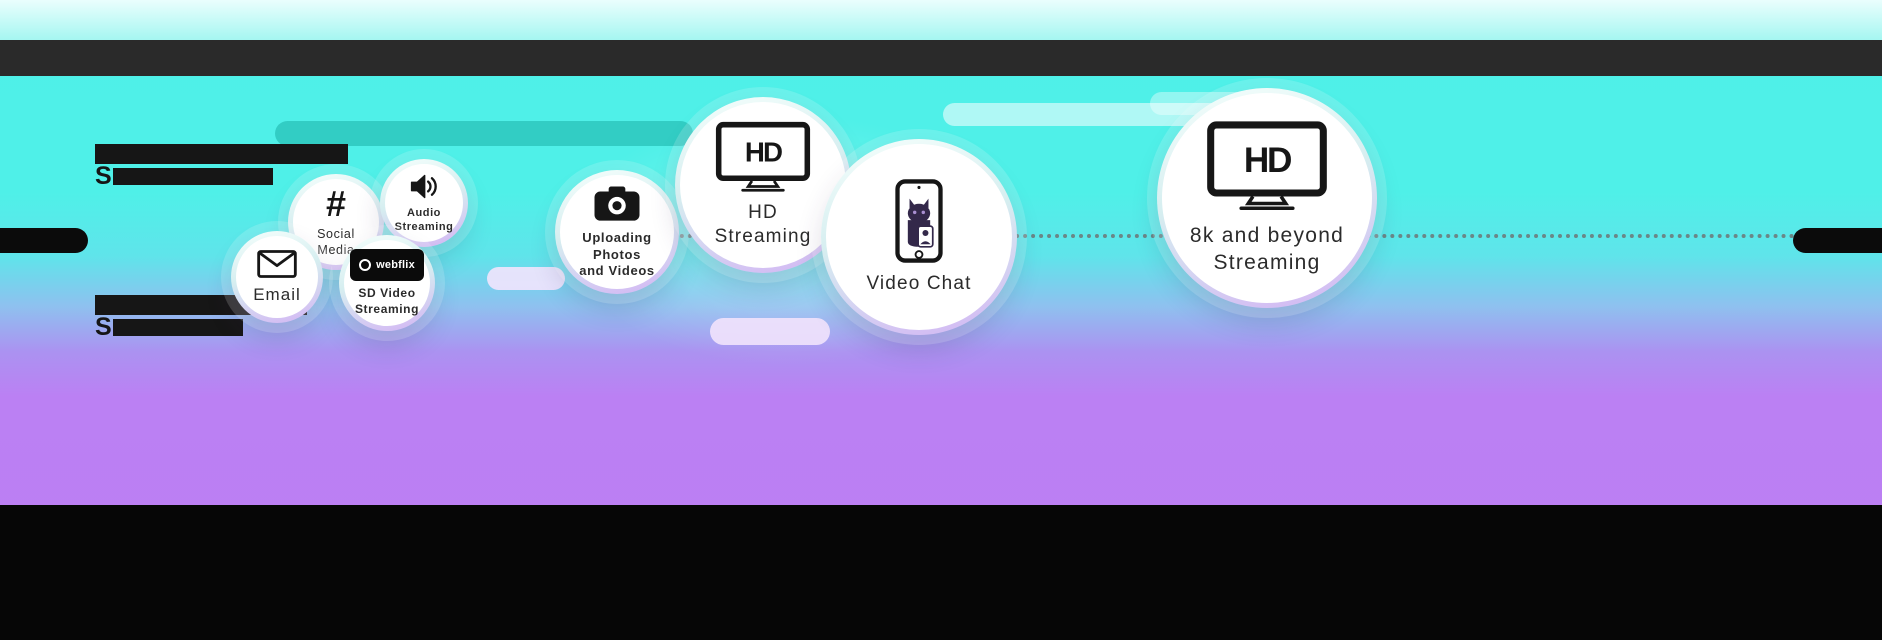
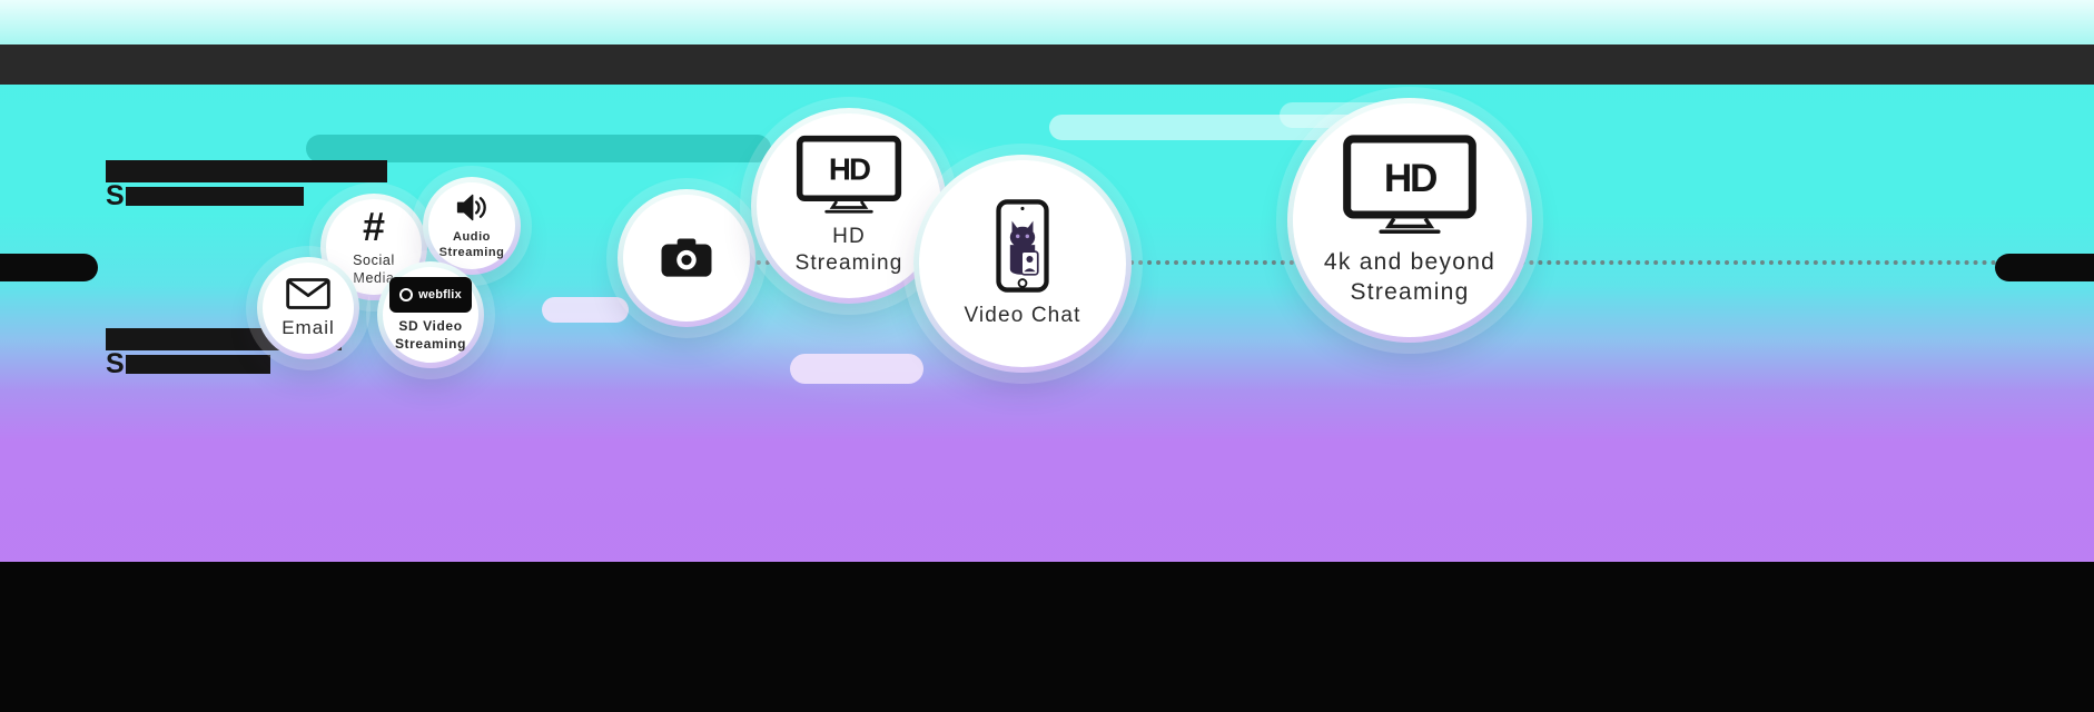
  S
  S
  #
  Social
  Medi
  Audio
  Streaming
  Email
  webflix
  SD Video
  Streaming
- Uploading Photos
- and Videos
  HD
  HD
  Streaming
  Video Chat
  HD
- 8k and beyond
+ 4k and beyond
  Streaming
